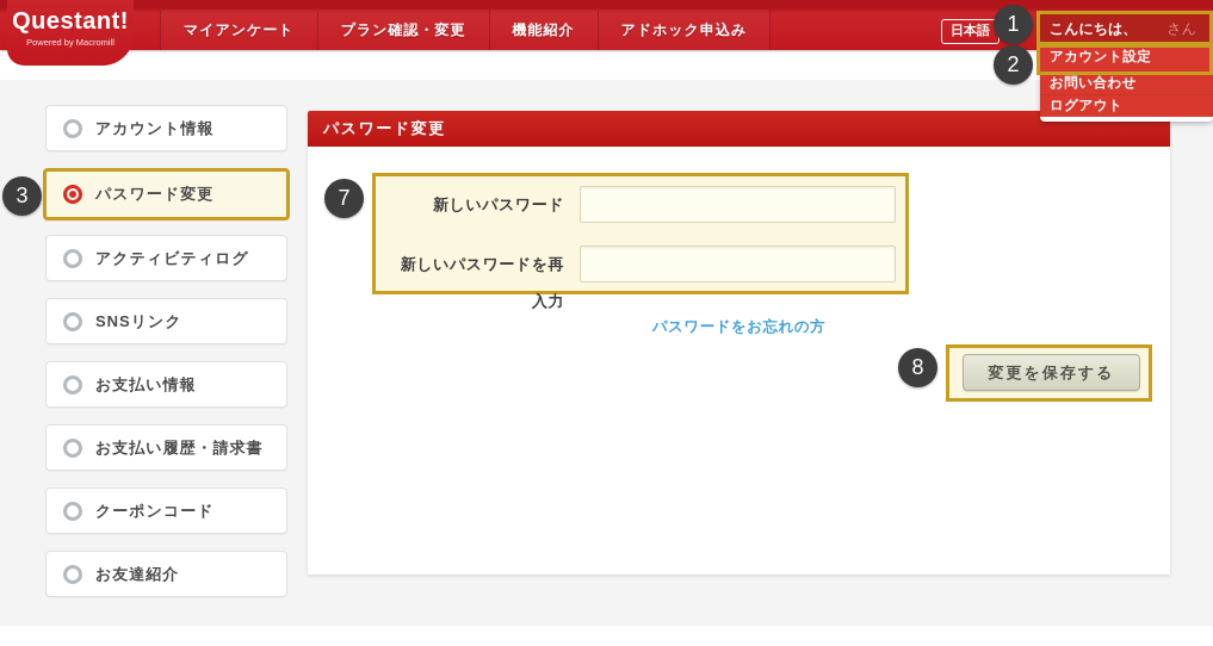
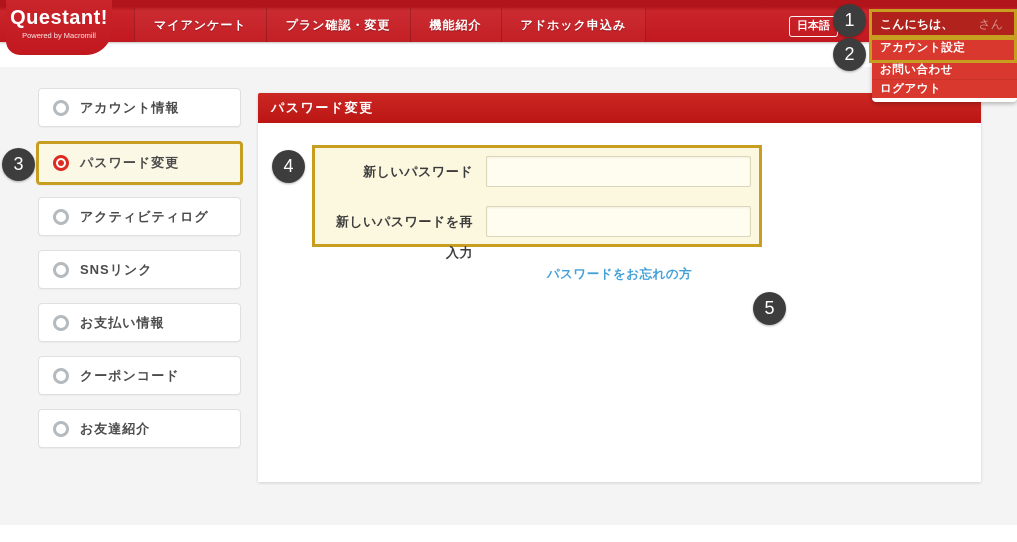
  マイアンケート
  プラン確認・変更
  機能紹介
  アドホック申込み
  日本語
  Questant!
  Powered by Macromill
  こんにちは、
  さん
  アカウント設定
  お問い合わせ
  ログアウト
  アカウント情報
  パスワード変更
  アクティビティログ
  SNSリンク
  お支払い情報
- お支払い履歴・請求書
  クーポンコード
  お友達紹介
  パスワード変更
  新しいパスワード
  新しいパスワードを再入力
  パスワードをお忘れの方
- 変更を保存する
  1
  2
  3
- 7
+ 4
- 8
+ 5
